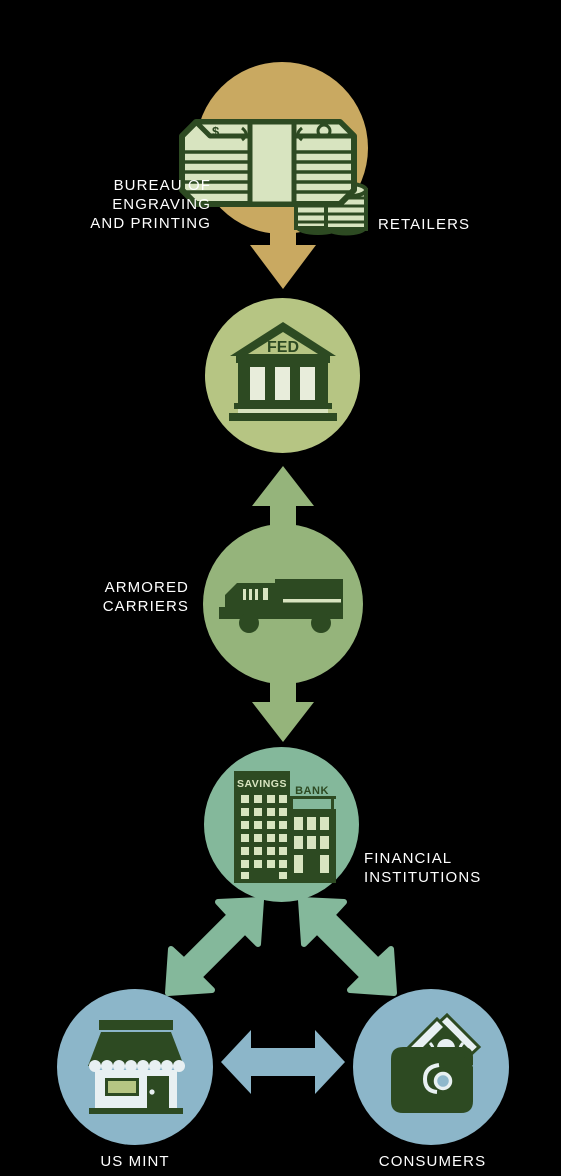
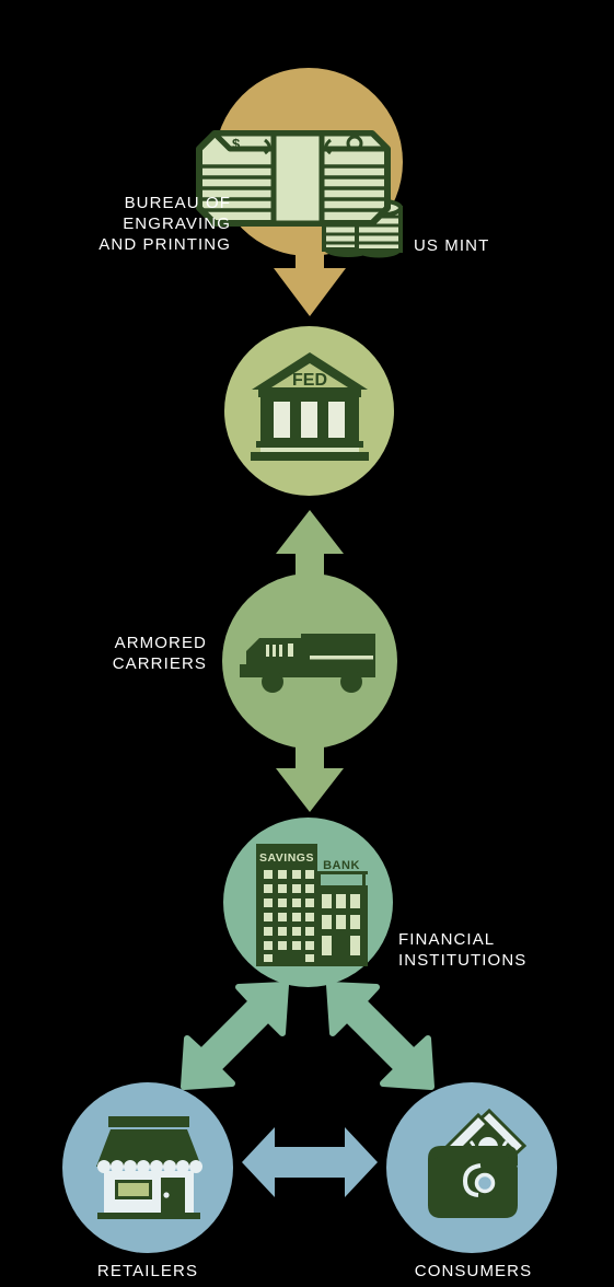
  $
  BUREAU OF
  ENGRAVING
  AND PRINTING
- RETAILERS
+ US MINT
  FED
  ARMORED
  CARRIERS
  SAVINGS
  BANK
  FINANCIAL
  INSTITUTIONS
- US MINT
+ RETAILERS
  CONSUMERS
